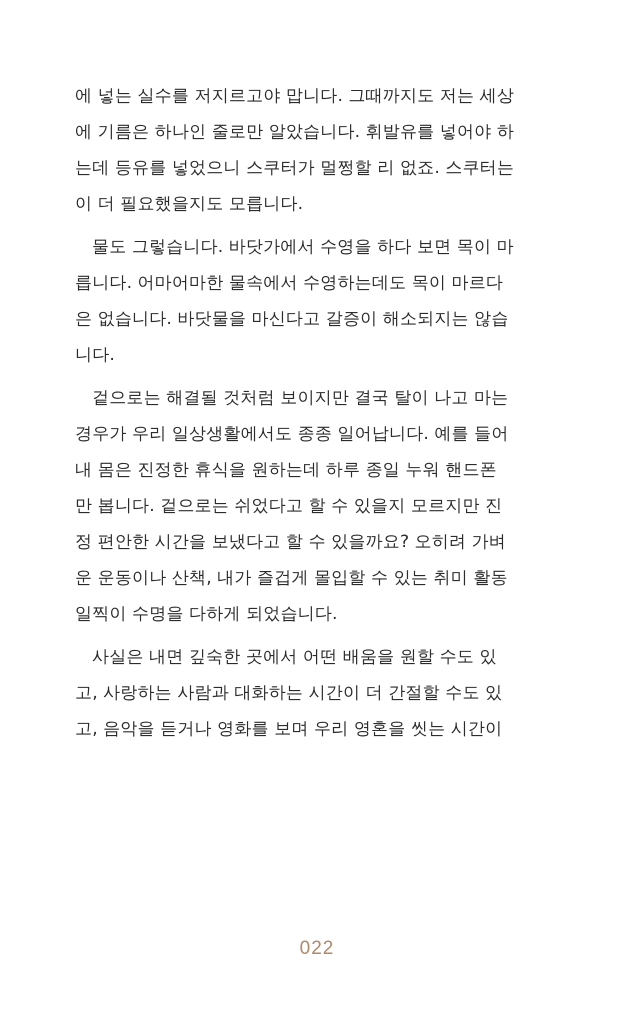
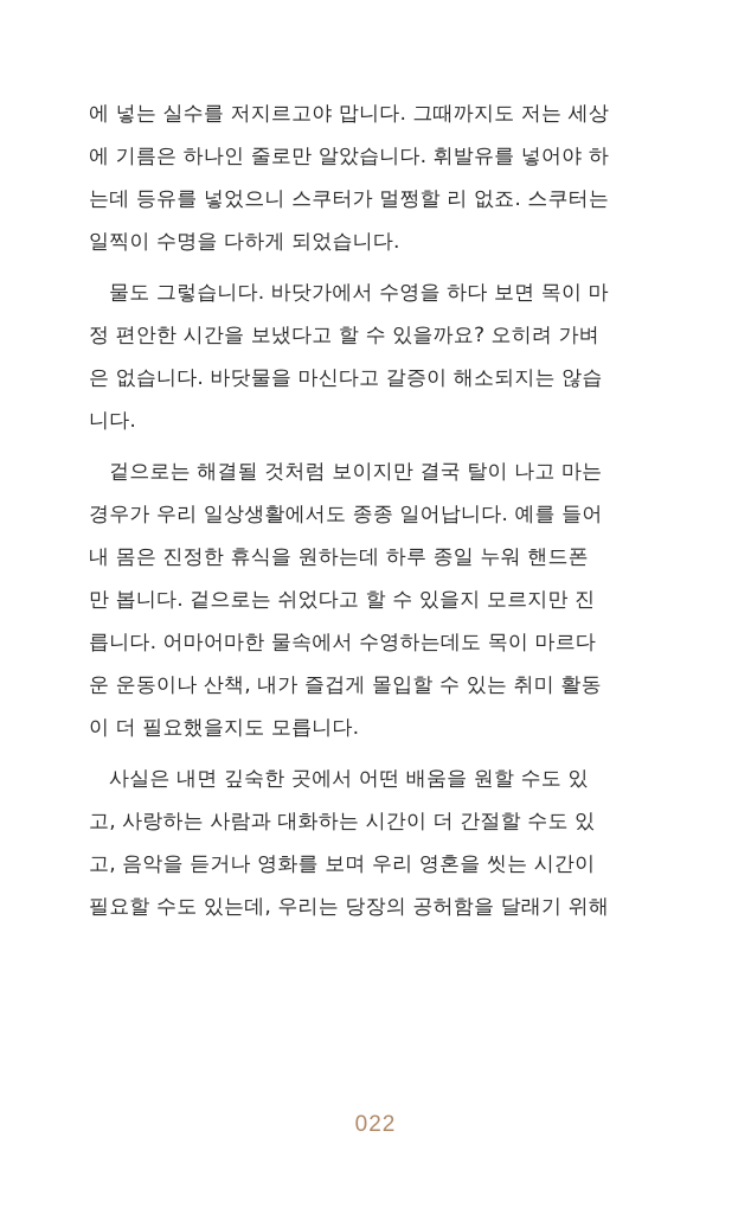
  에 넣는 실수를 저지르고야 맙니다. 그때까지도 저는 세상
  에 기름은 하나인 줄로만 알았습니다. 휘발유를 넣어야 하
  는데 등유를 넣었으니 스쿠터가 멀쩡할 리 없죠. 스쿠터는
- 이 더 필요했을지도 모릅니다.
+ 일찍이 수명을 다하게 되었습니다.
  물도 그렇습니다. 바닷가에서 수영을 하다 보면 목이 마
- 릅니다. 어마어마한 물속에서 수영하는데도 목이 마르다
+ 정 편안한 시간을 보냈다고 할 수 있을까요? 오히려 가벼
  은 없습니다. 바닷물을 마신다고 갈증이 해소되지는 않습
  니다.
  겉으로는 해결될 것처럼 보이지만 결국 탈이 나고 마는
  경우가 우리 일상생활에서도 종종 일어납니다. 예를 들어
  내 몸은 진정한 휴식을 원하는데 하루 종일 누워 핸드폰
  만 봅니다. 겉으로는 쉬었다고 할 수 있을지 모르지만 진
- 정 편안한 시간을 보냈다고 할 수 있을까요? 오히려 가벼
+ 릅니다. 어마어마한 물속에서 수영하는데도 목이 마르다
  운 운동이나 산책, 내가 즐겁게 몰입할 수 있는 취미 활동
- 일찍이 수명을 다하게 되었습니다.
+ 이 더 필요했을지도 모릅니다.
  사실은 내면 깊숙한 곳에서 어떤 배움을 원할 수도 있
  고, 사랑하는 사람과 대화하는 시간이 더 간절할 수도 있
  고, 음악을 듣거나 영화를 보며 우리 영혼을 씻는 시간이
+ 필요할 수도 있는데, 우리는 당장의 공허함을 달래기 위해
  022
